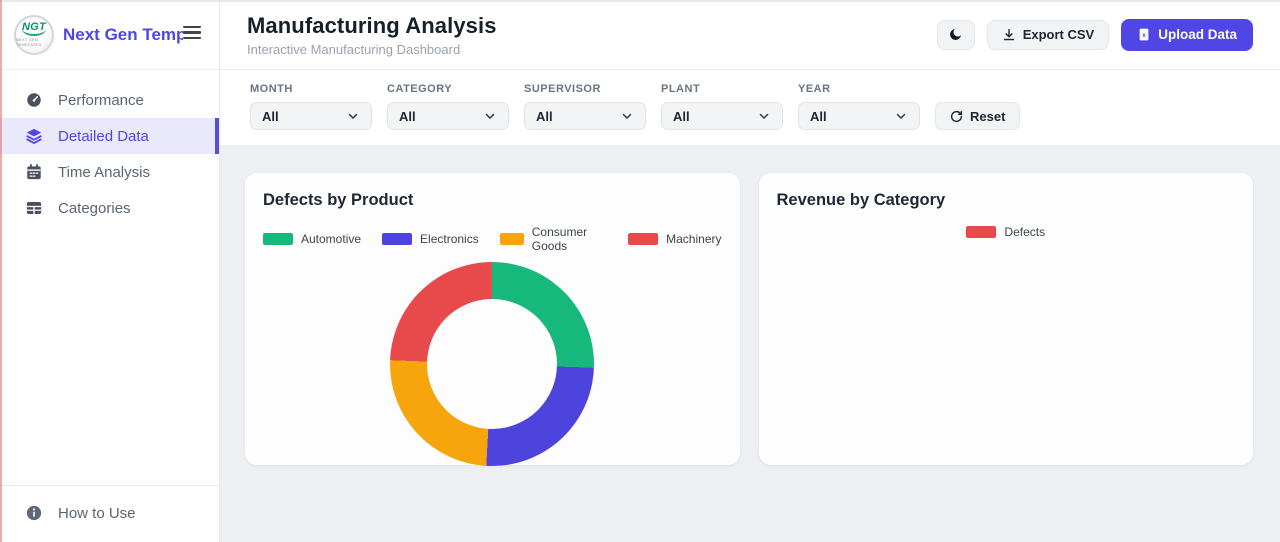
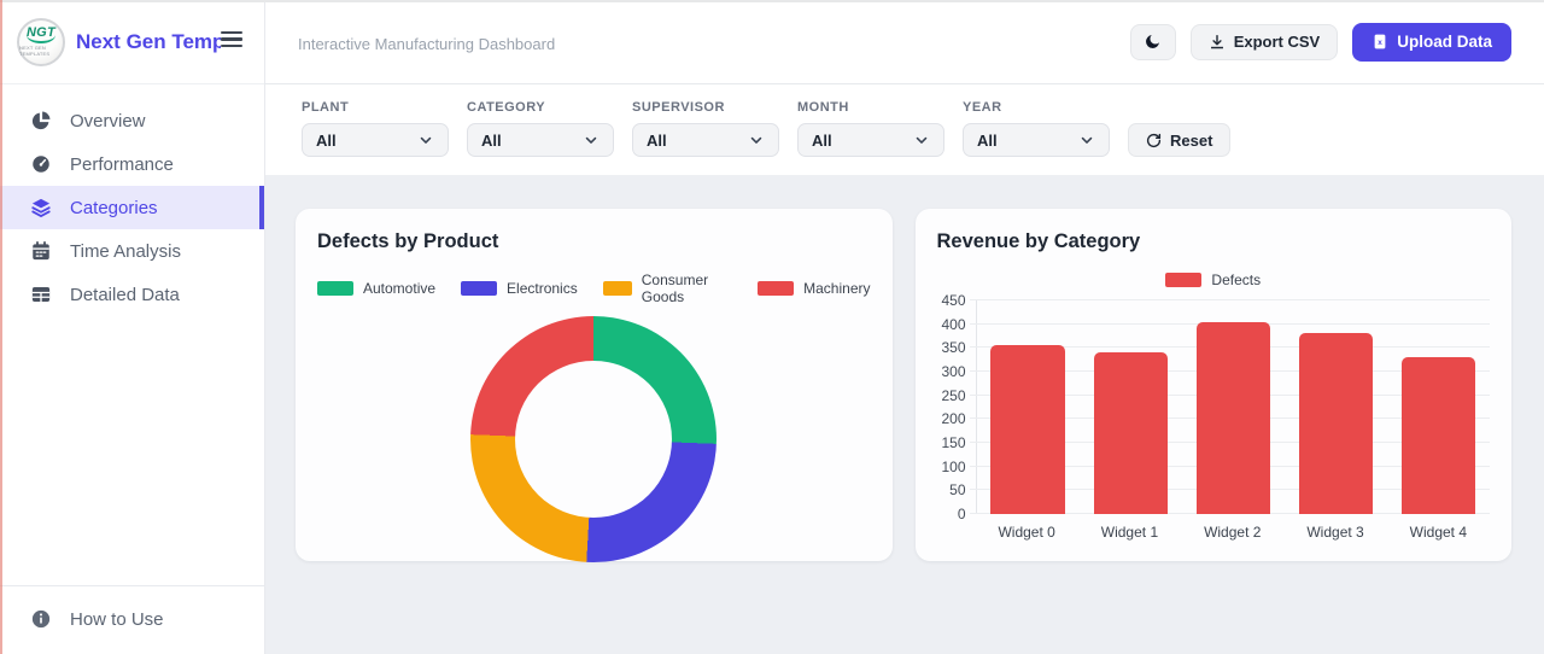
  NGT
  Next Gen Temp
+ Overview
  Performance
- Detailed Data
+ Categories
  Time Analysis
- Categories
+ Detailed Data
  How to Use
- Manufacturing Analysis
  Interactive Manufacturing Dashboard
  Export CSV
  Upload Data
- MONTH
+ PLANT
  All
  CATEGORY
  All
  SUPERVISOR
  All
- PLANT
+ MONTH
  All
  YEAR
  All
  Reset
  Defects by Product
  Automotive
  Electronics
  Consumer Goods
  Machinery
  Revenue by Category
  Defects
+ 0
+ 50
+ 100
+ 150
+ 200
+ 250
+ 300
+ 350
+ 400
+ 450
+ Widget 0
+ Widget 1
+ Widget 2
+ Widget 3
+ Widget 4
